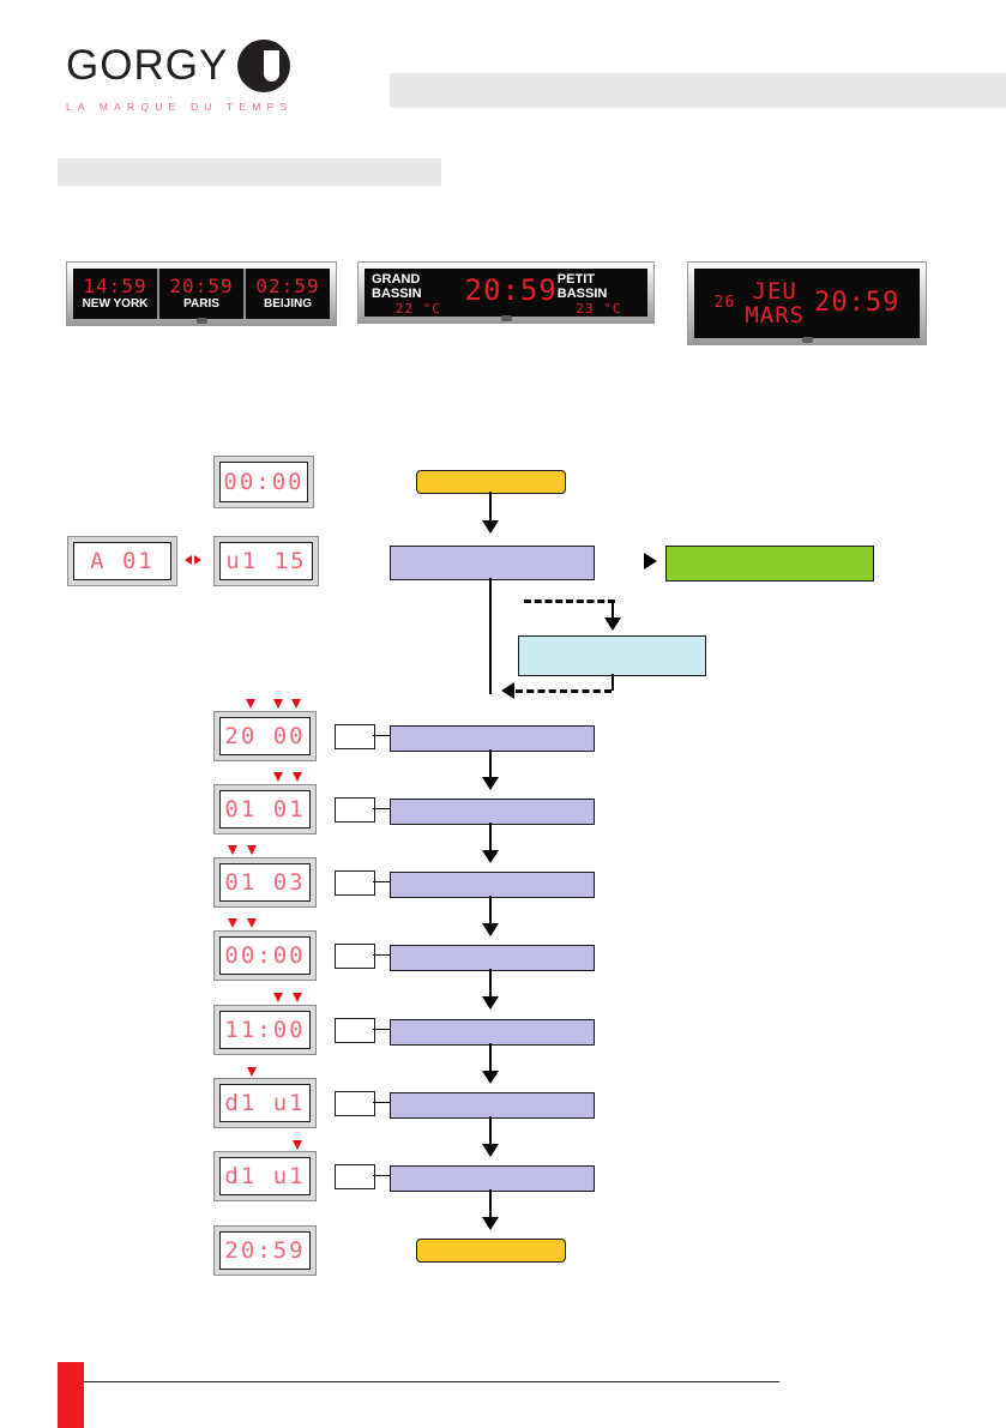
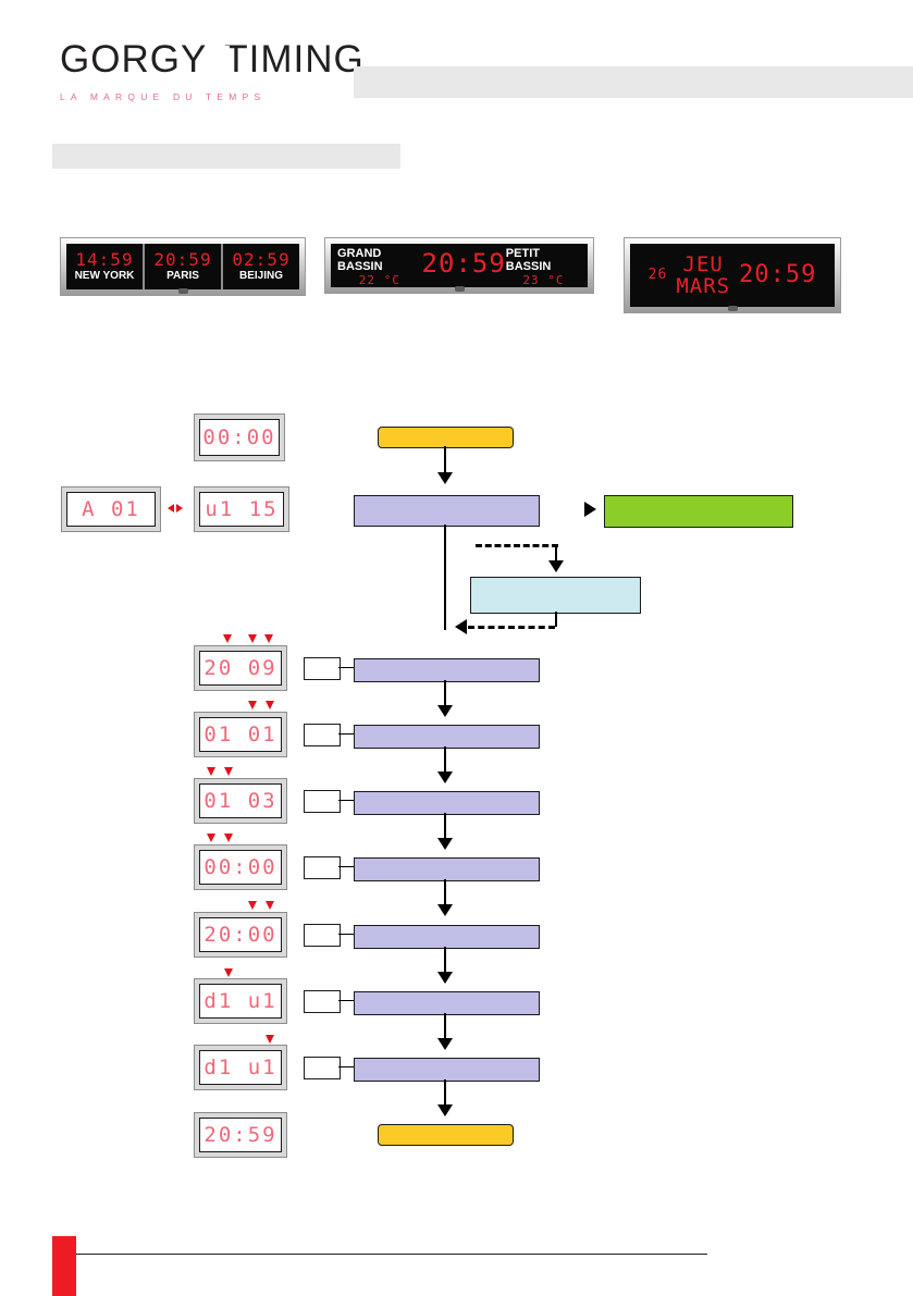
  GORGY
+ TIMING
  LA MARQUE DU TEMPS
  14:59
  NEW YORK
  20:59
  PARIS
  02:59
  BEIJING
  GRAND BASSIN
  22 °C
  20:59
  PETIT BASSIN
  23 °C
  26
  JEU
  MARS
  20:59
  00:00
  A 01
  u1 15
- 20 00
+ 20 09
  01 01
  01 03
  00:00
- 11:00
+ 20:00
  d1 u1
  d1 u1
  20:59
